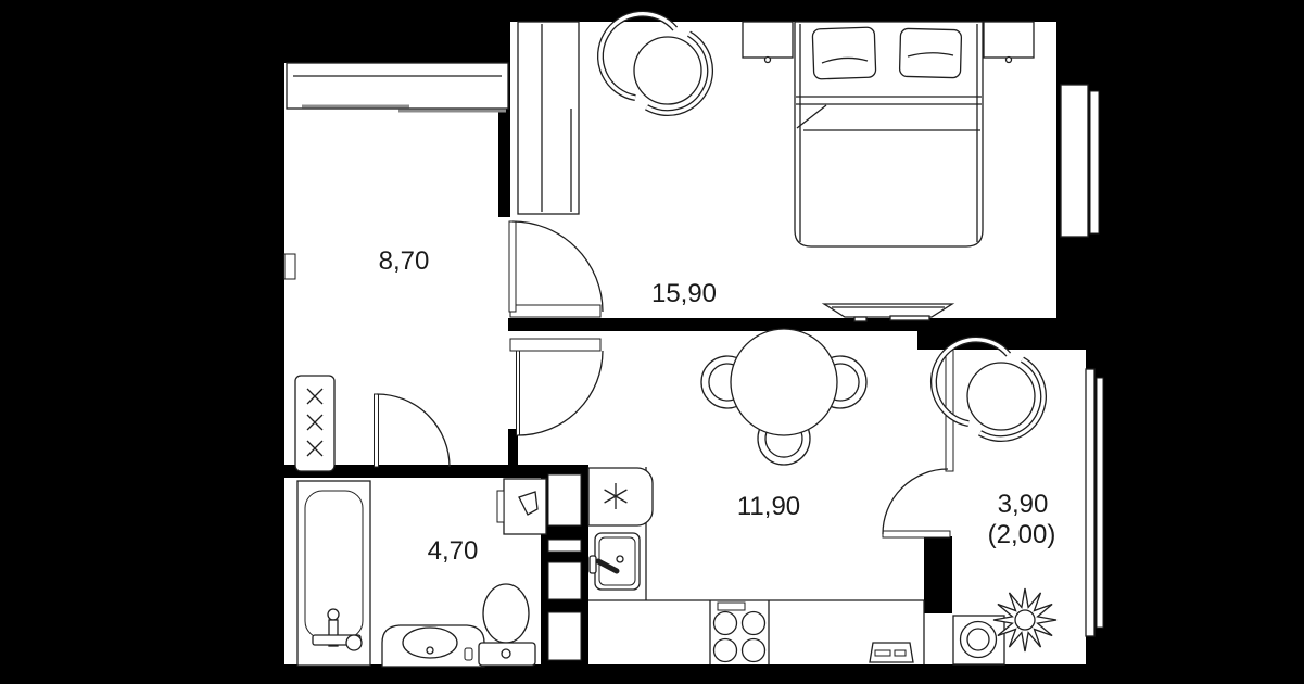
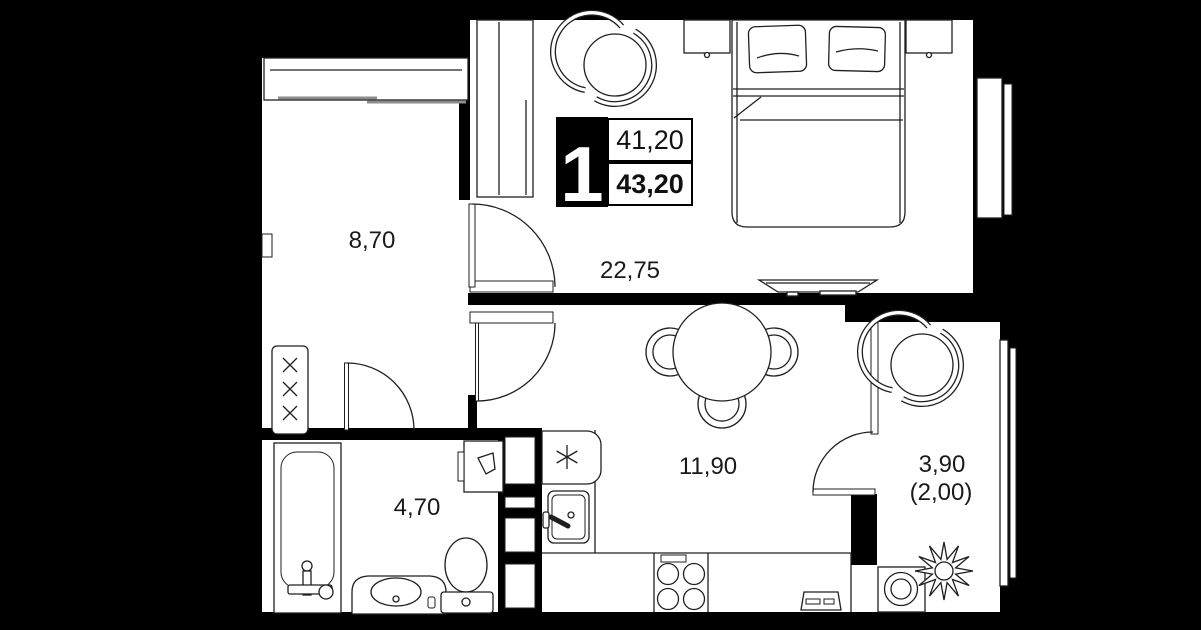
+ 1
+ 41,20
+ 43,20
  8,70
- 15,90
+ 22,75
  11,90
  4,70
  3,90
  (2,00)
